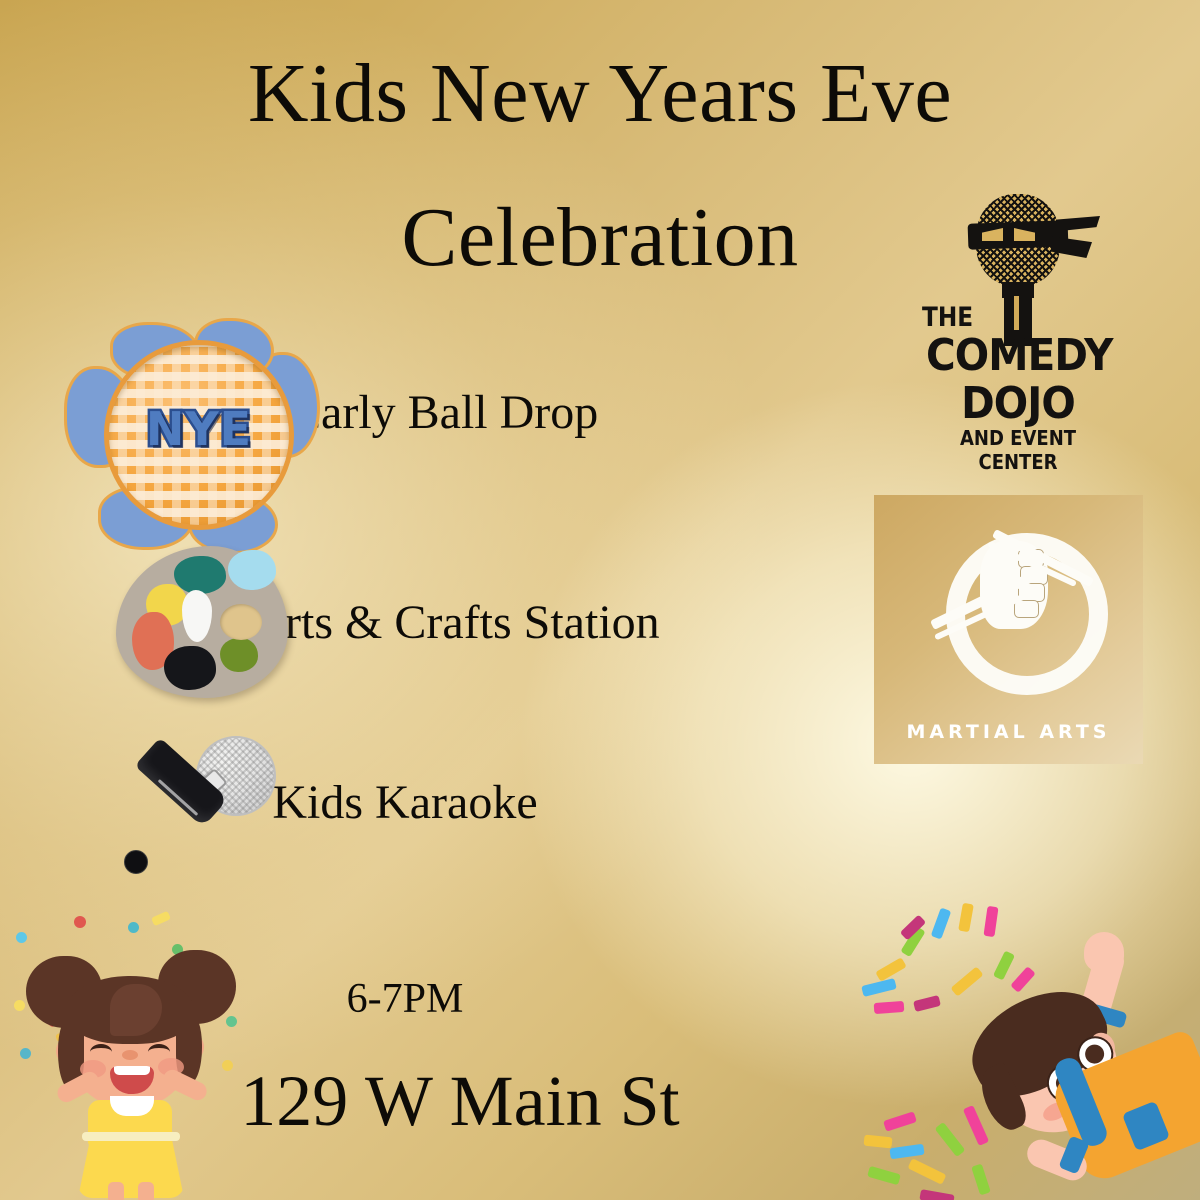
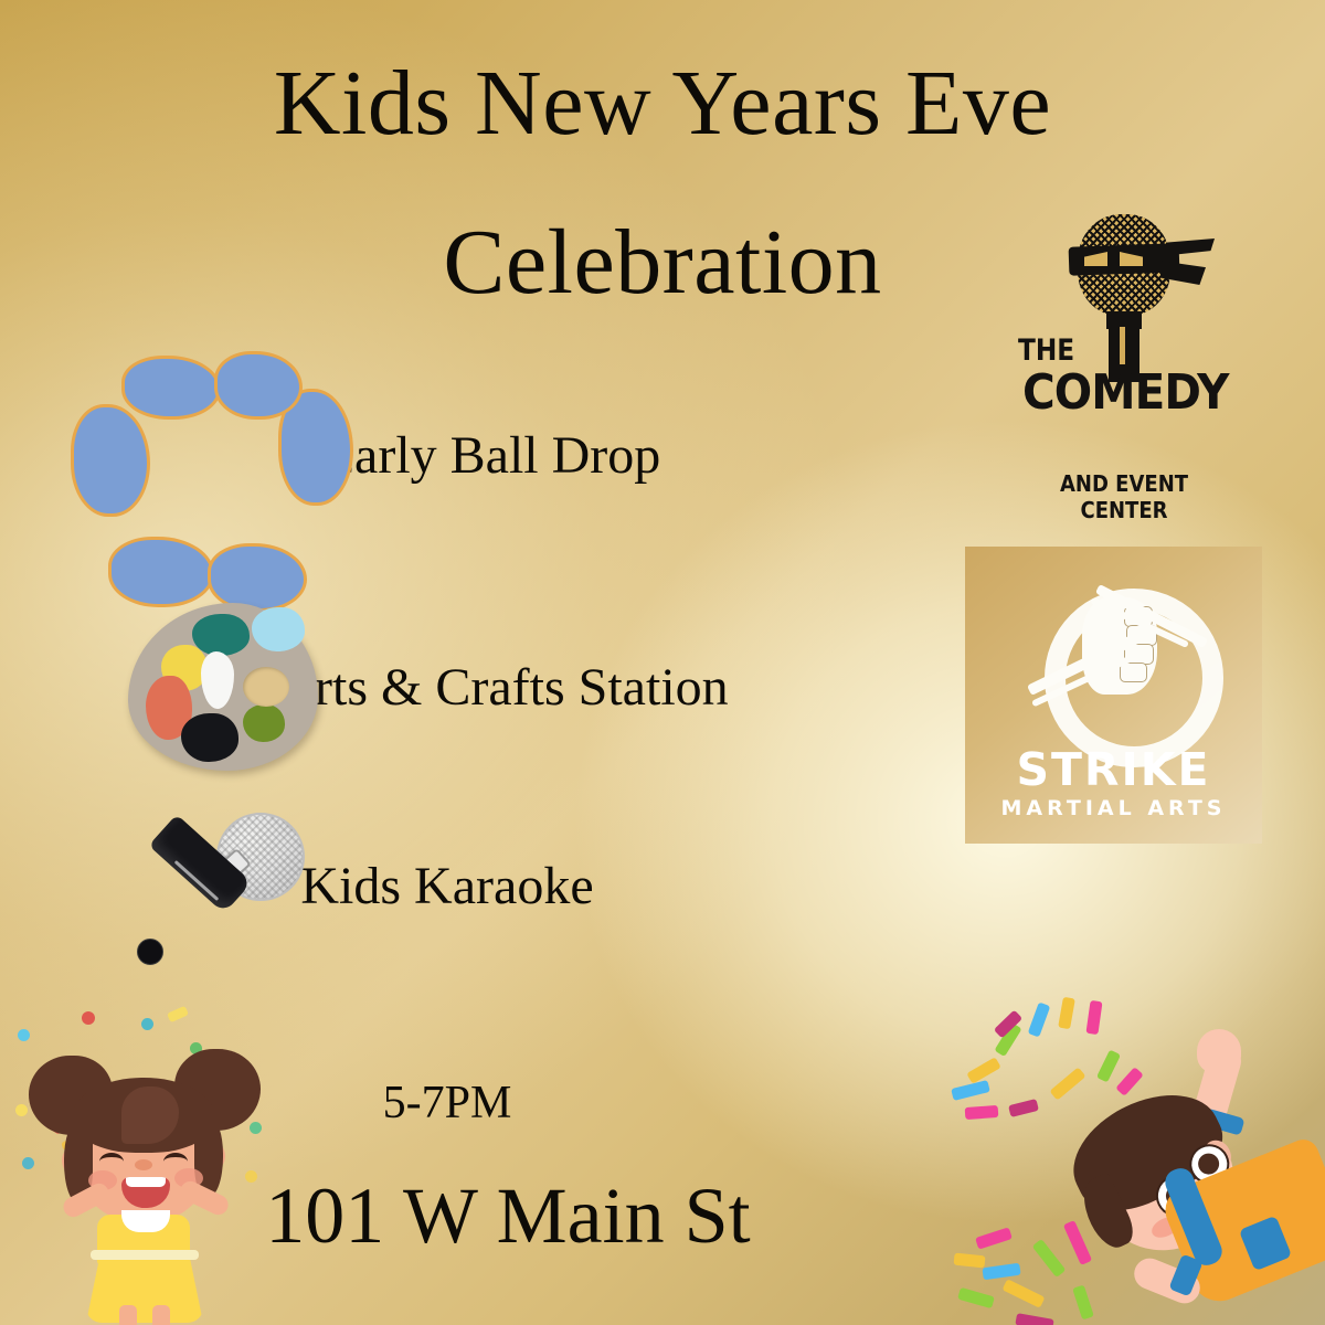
  Kids New Years Eve
  Celebration
  arly Ball Drop
  rts & Crafts Station
  Kids Karaoke
- 6-7PM
+ 5-7PM
- 129 W Main St
+ 101 W Main St
- NYE
  THE
  COMEDY
- DOJO
  AND EVENT CENTER
+ STRIKE
  MARTIAL ARTS
